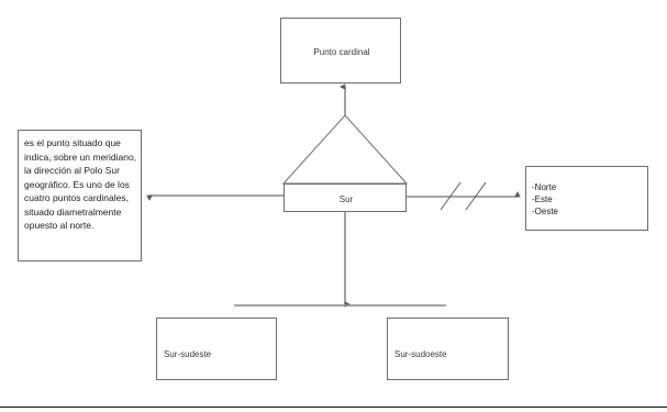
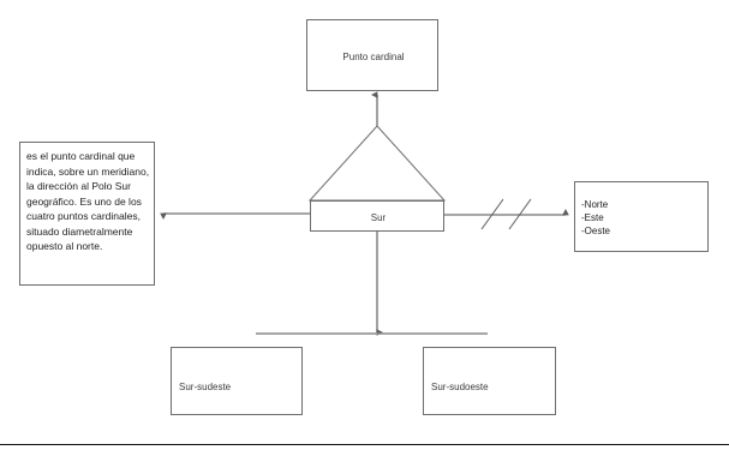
  Punto cardinal
  Sur
- es el punto situado que indica, sobre un meridiano, la dirección al Polo Sur geográfico. Es uno de los cuatro puntos cardinales, situado diametralmente opuesto al norte.
+ es el punto cardinal que indica, sobre un meridiano, la dirección al Polo Sur geográfico. Es uno de los cuatro puntos cardinales, situado diametralmente opuesto al norte.
  -Norte
  -Este
  -Oeste
  Sur-sudeste
  Sur-sudoeste
